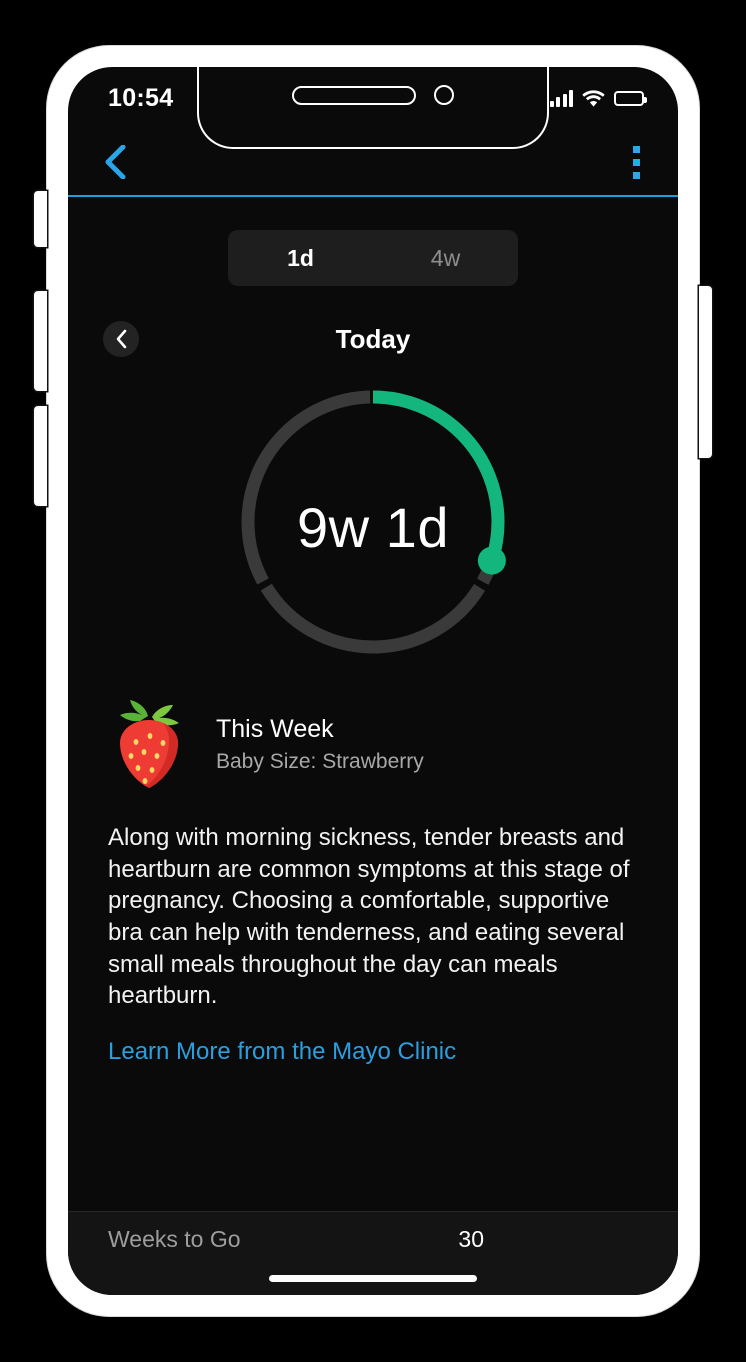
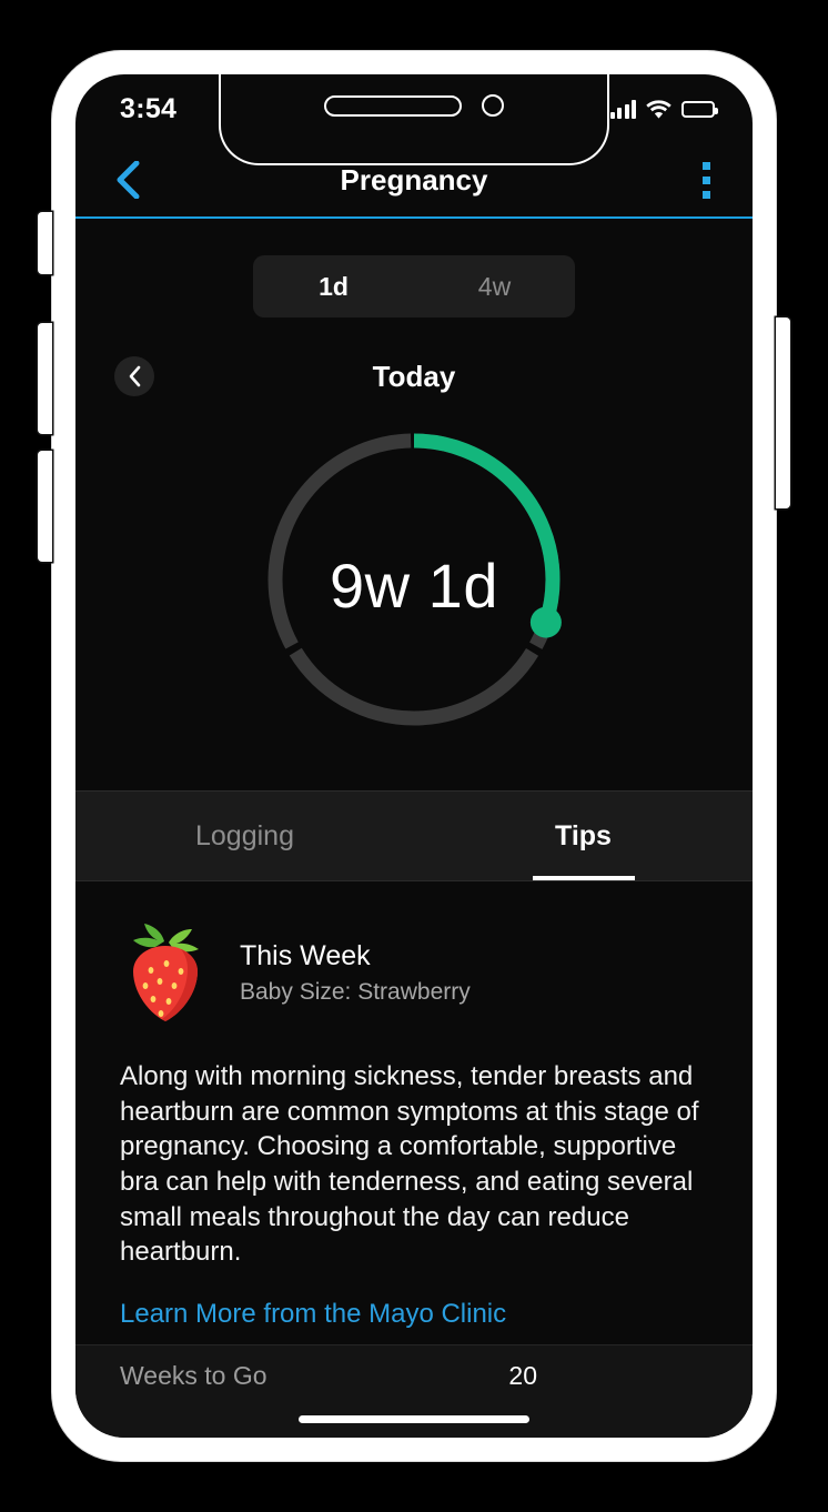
- 10:54
+ 3:54
+ Pregnancy
  1d
  4w
  Today
  9w 1d
+ Logging
+ Tips
  This Week
  Baby Size: Strawberry
- Along with morning sickness, tender breasts and heartburn are common symptoms at this stage of pregnancy. Choosing a comfortable, supportive bra can help with tenderness, and eating several small meals throughout the day can meals heartburn.
+ Along with morning sickness, tender breasts and heartburn are common symptoms at this stage of pregnancy. Choosing a comfortable, supportive bra can help with tenderness, and eating several small meals throughout the day can reduce heartburn.
  Learn More from the Mayo Clinic
  Weeks to Go
- 30
+ 20
